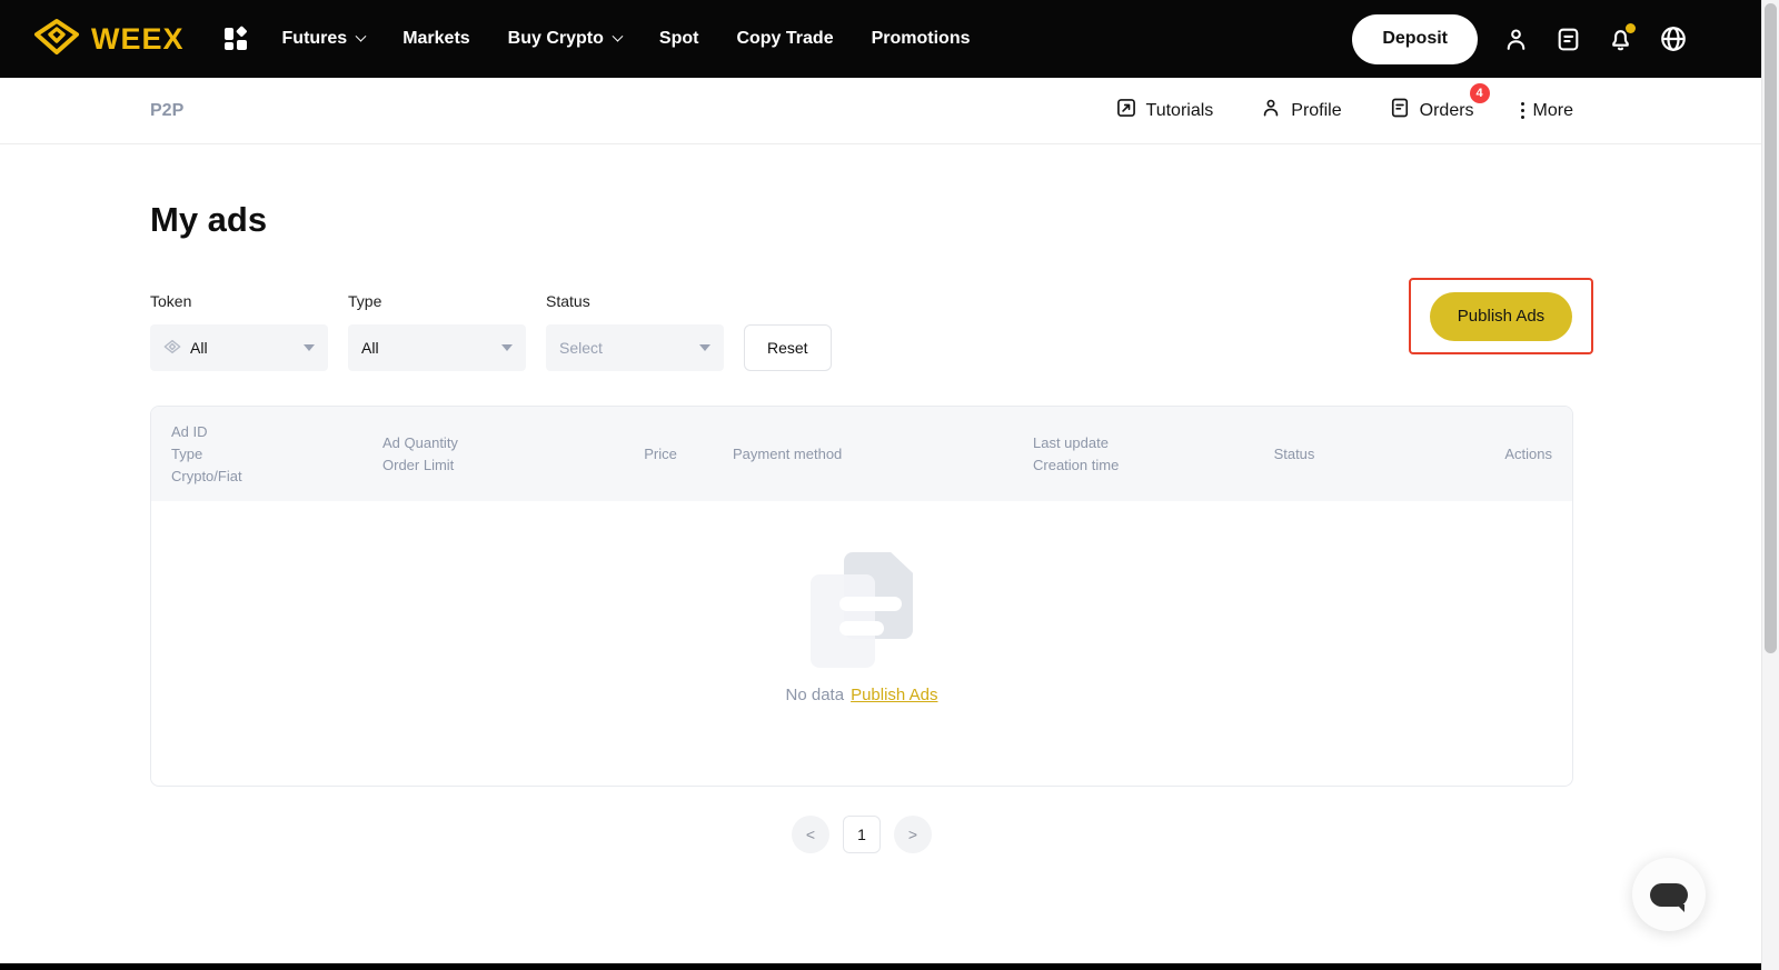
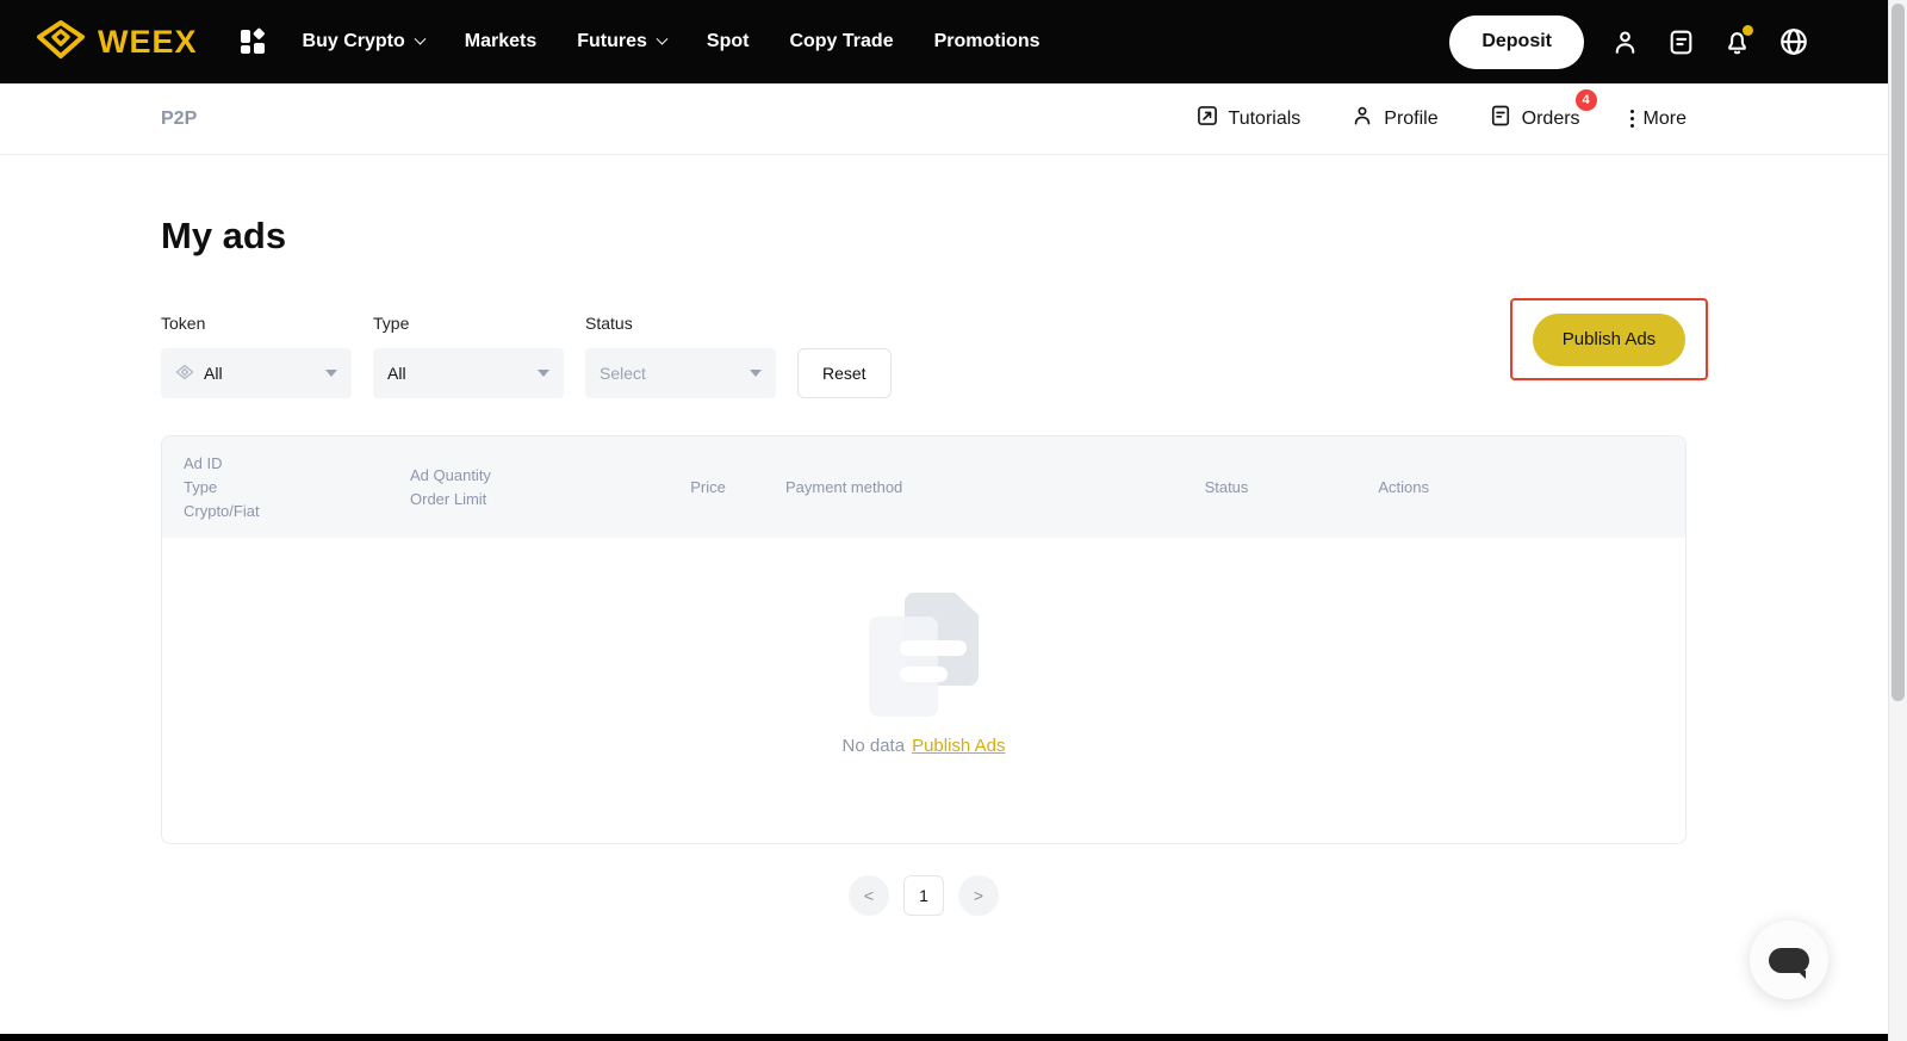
  WEEX
- Futures
+ Buy Crypto
  Markets
- Buy Crypto
+ Futures
  Spot
  Copy Trade
  Promotions
  Deposit
  P2P
  Tutorials
  Profile
  Orders
  4
  More
  My ads
  Token
  All
  Type
  All
  Status
  Select
  Reset
  Publish Ads
  Ad ID
  Type
  Crypto/Fiat
  Ad Quantity
  Order Limit
  Price
  Payment method
- Last update
- Creation time
  Status
  Actions
  No data Publish Ads
  <
  1
  >
